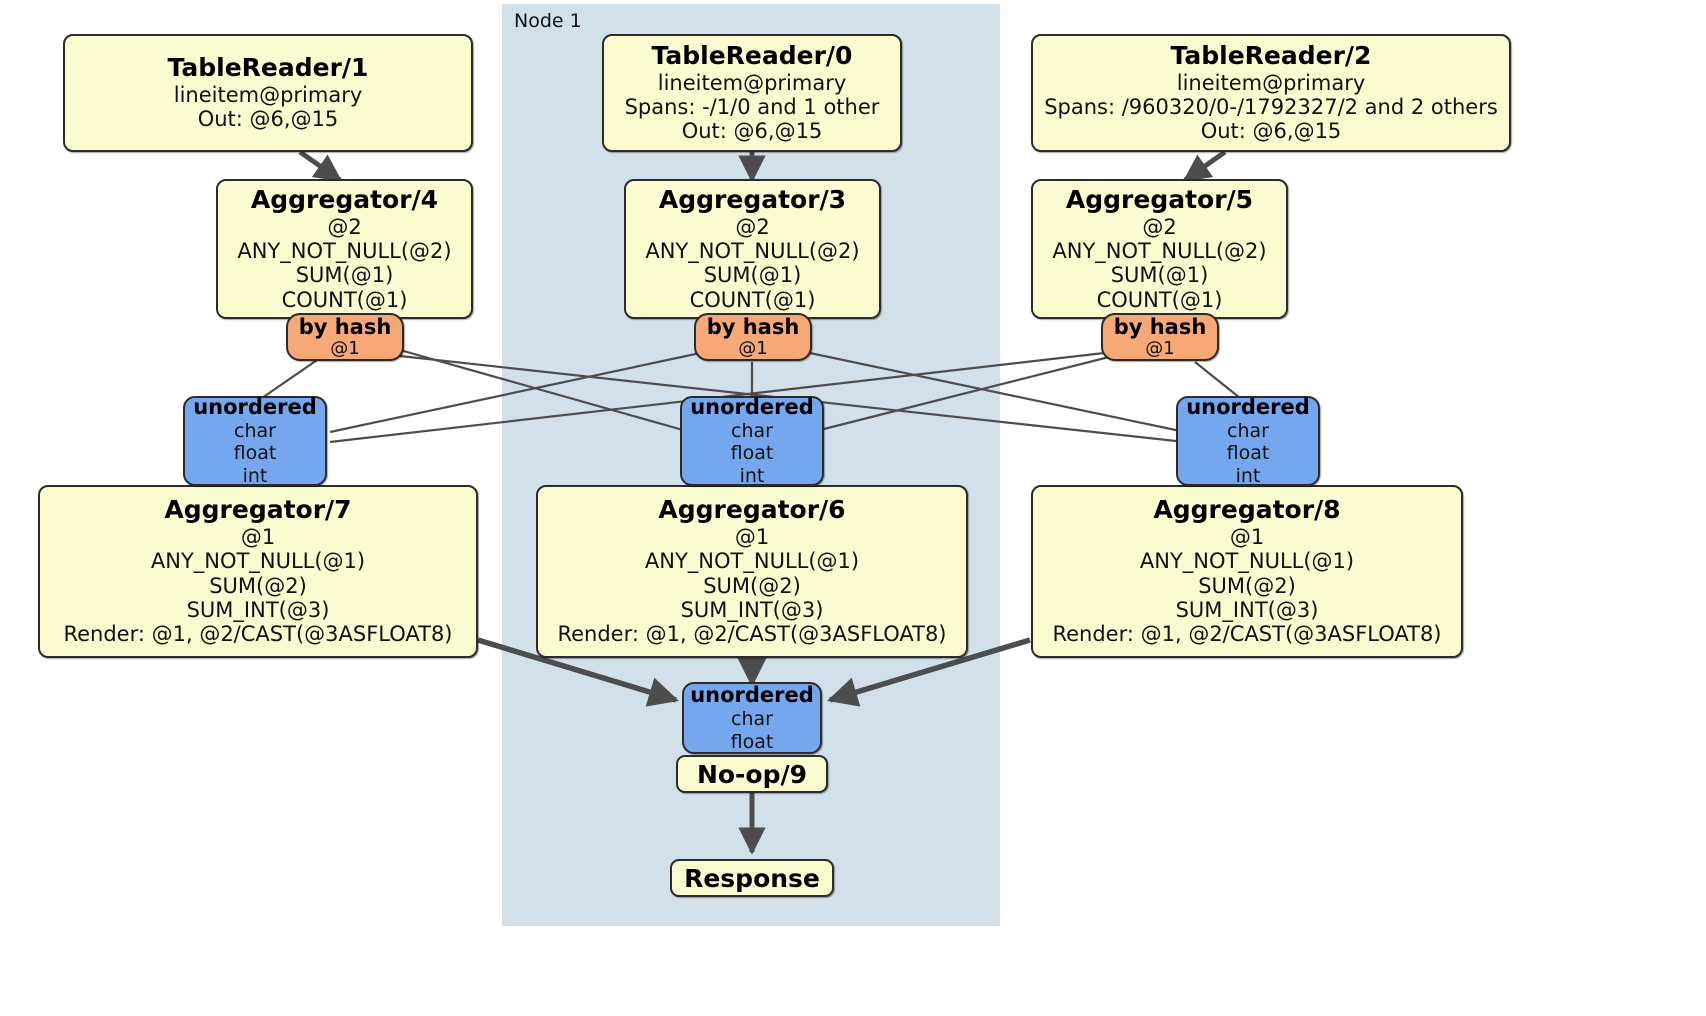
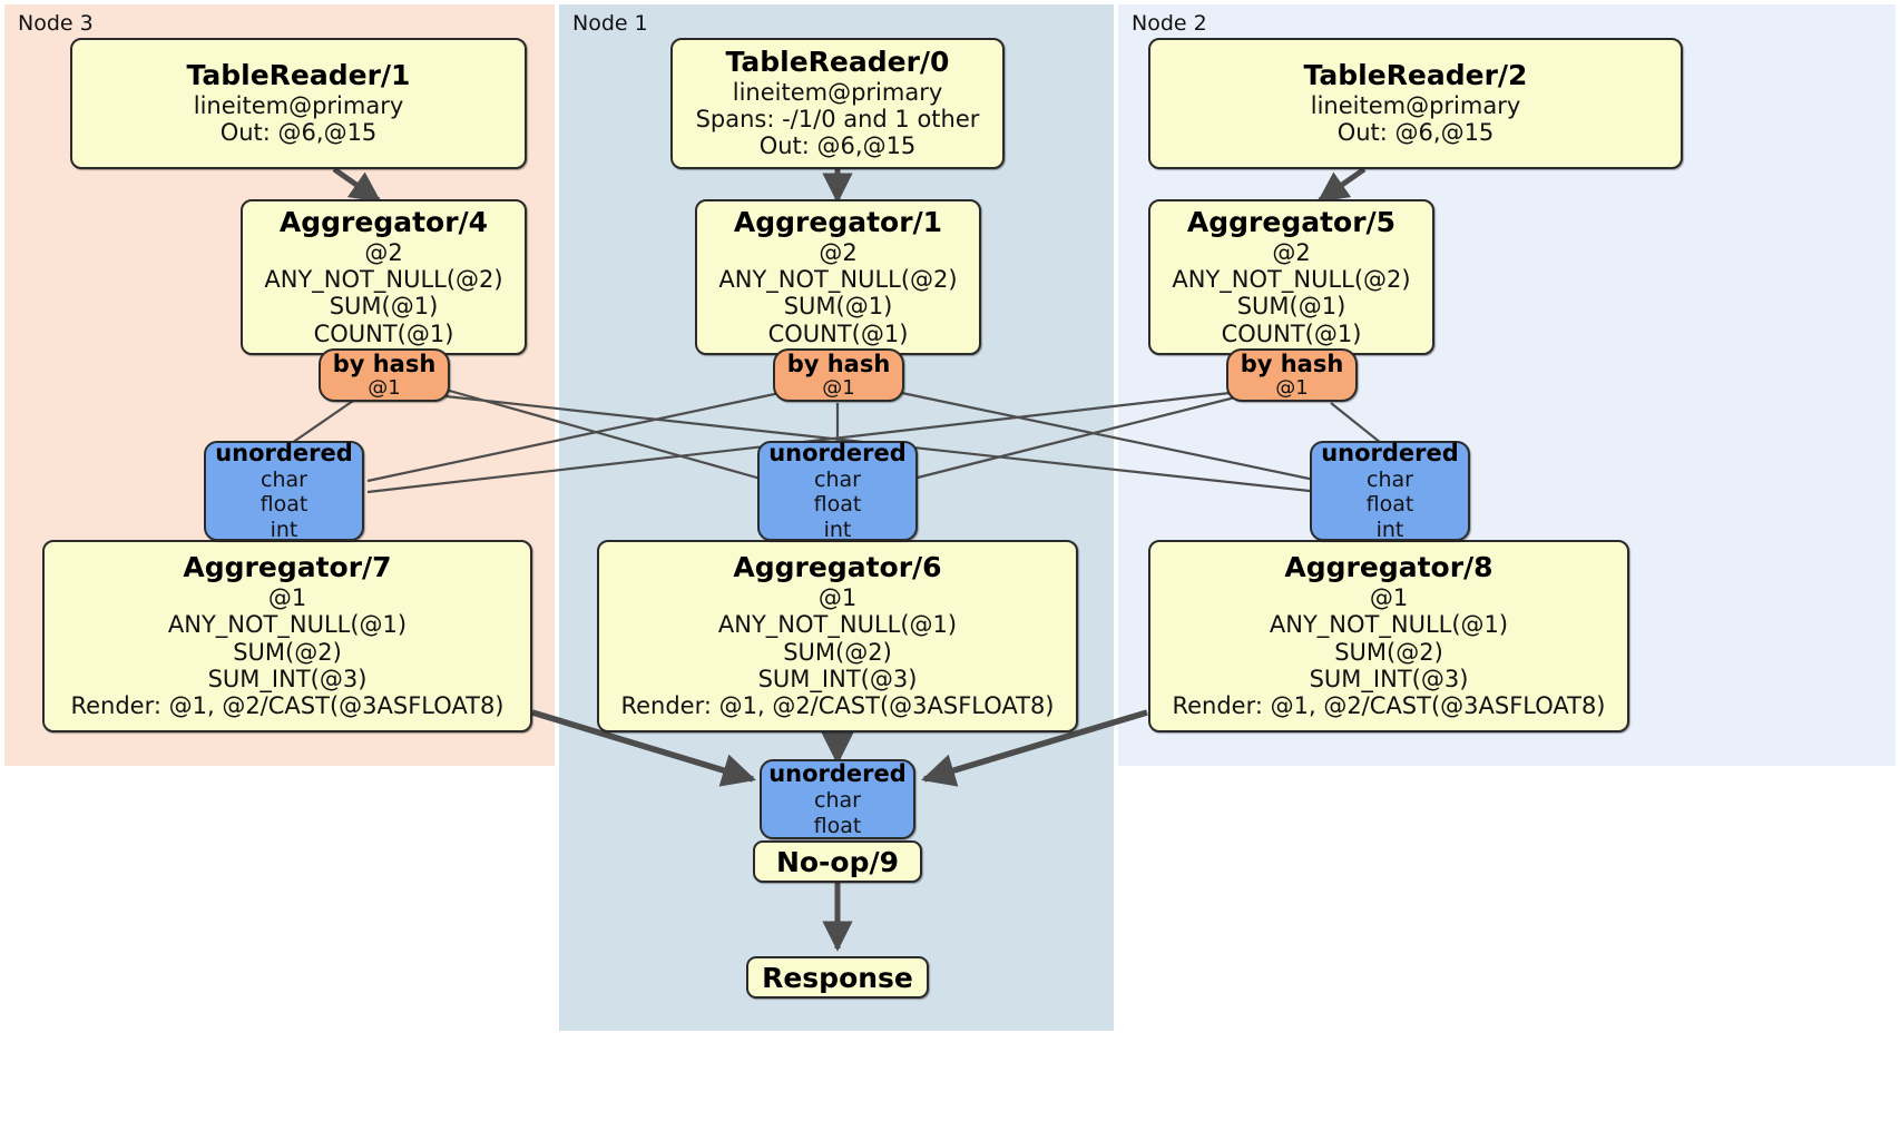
+ Node 3
  Node 1
+ Node 2
  TableReader/1
  lineitem@primary
  Out: @6,@15
  TableReader/0
  lineitem@primary
  Spans: -/1/0 and 1 other
  Out: @6,@15
  TableReader/2
  lineitem@primary
- Spans: /960320/0-/1792327/2 and 2 others
  Out: @6,@15
  Aggregator/4
  @2
  ANY_NOT_NULL(@2)
  SUM(@1)
  COUNT(@1)
- Aggregator/3
+ Aggregator/1
  @2
  ANY_NOT_NULL(@2)
  SUM(@1)
  COUNT(@1)
  Aggregator/5
  @2
  ANY_NOT_NULL(@2)
  SUM(@1)
  COUNT(@1)
  by hash
  @1
  by hash
  @1
  by hash
  @1
  unordered
  char
  float
  int
  unordered
  char
  float
  int
  unordered
  char
  float
  int
  Aggregator/7
  @1
  ANY_NOT_NULL(@1)
  SUM(@2)
  SUM_INT(@3)
  Render: @1, @2/CAST(@3ASFLOAT8)
  Aggregator/6
  @1
  ANY_NOT_NULL(@1)
  SUM(@2)
  SUM_INT(@3)
  Render: @1, @2/CAST(@3ASFLOAT8)
  Aggregator/8
  @1
  ANY_NOT_NULL(@1)
  SUM(@2)
  SUM_INT(@3)
  Render: @1, @2/CAST(@3ASFLOAT8)
  unordered
  char
  float
  No-op/9
  Response
